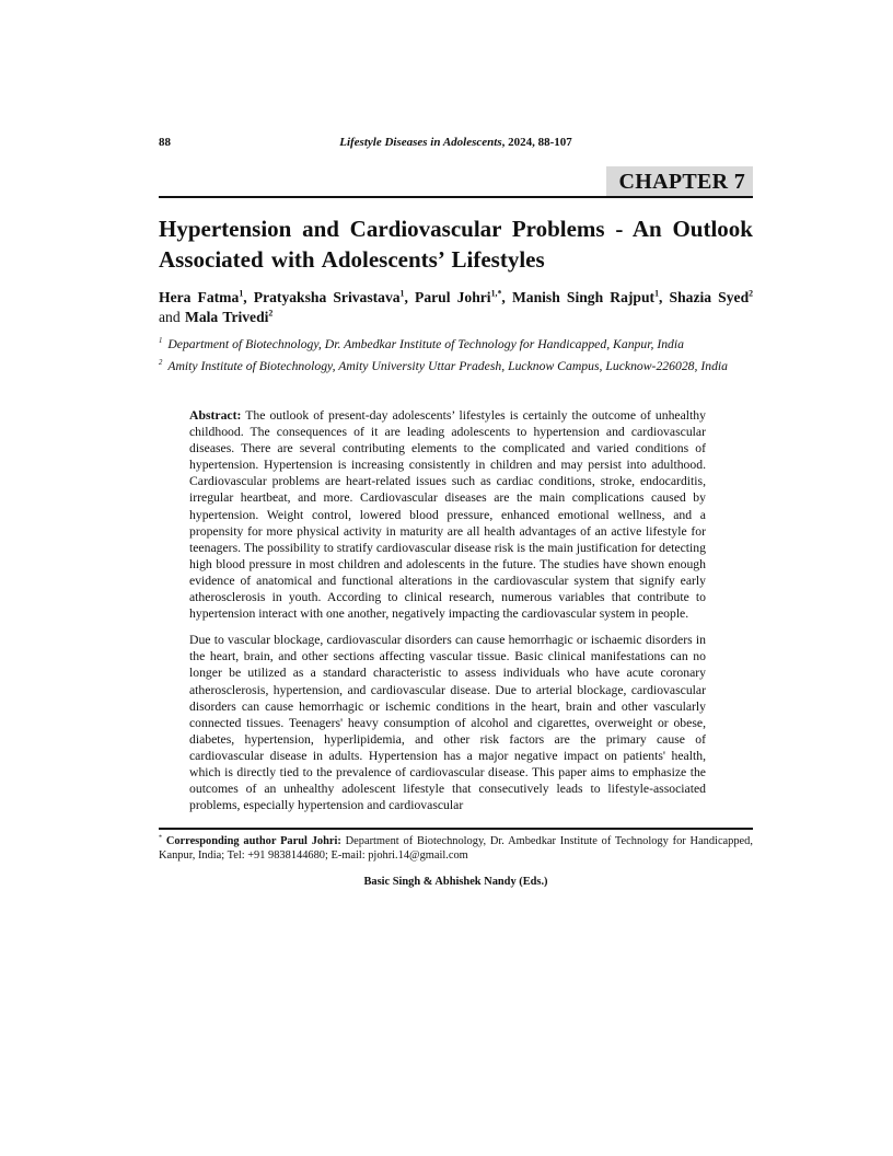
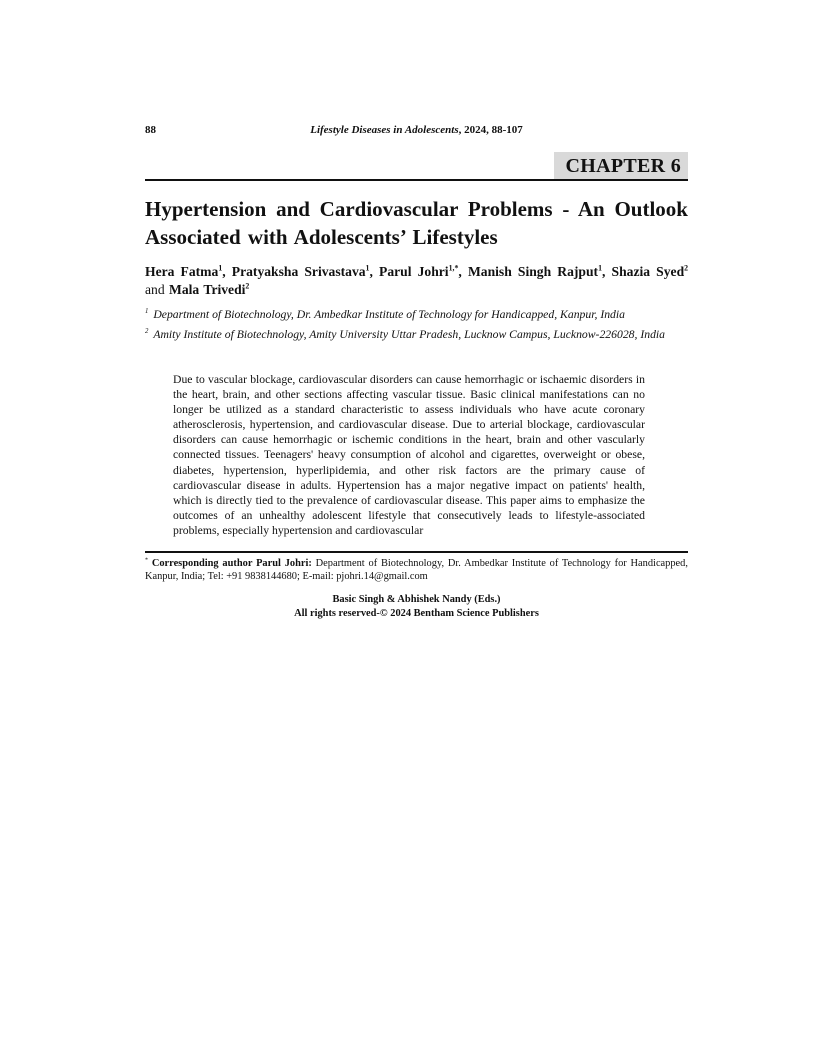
  88
  Lifestyle Diseases in Adolescents, 2024, 88-107
- CHAPTER 7
+ CHAPTER 6
  Hypertension and Cardiovascular Problems - An Outlook Associated with Adolescents’ Lifestyles
  Hera Fatma1, Pratyaksha Srivastava1, Parul Johri1,*, Manish Singh Rajput1, Shazia Syed2 and Mala Trivedi2
  Department of Biotechnology, Dr. Ambedkar Institute of Technology for Handicapped, Kanpur, India
  Amity Institute of Biotechnology, Amity University Uttar Pradesh, Lucknow Campus, Lucknow-226028, India
- Abstract: The outlook of present-day adolescents’ lifestyles is certainly the outcome of unhealthy childhood. The consequences of it are leading adolescents to hypertension and cardiovascular diseases. There are several contributing elements to the complicated and varied conditions of hypertension. Hypertension is increasing consistently in children and may persist into adulthood. Cardiovascular problems are heart-related issues such as cardiac conditions, stroke, endocarditis, irregular heartbeat, and more. Cardiovascular diseases are the main complications caused by hypertension. Weight control, lowered blood pressure, enhanced emotional wellness, and a propensity for more physical activity in maturity are all health advantages of an active lifestyle for teenagers. The possibility to stratify cardiovascular disease risk is the main justification for detecting high blood pressure in most children and adolescents in the future. The studies have shown enough evidence of anatomical and functional alterations in the cardiovascular system that signify early atherosclerosis in youth. According to clinical research, numerous variables that contribute to hypertension interact with one another, negatively impacting the cardiovascular system in people.
  Due to vascular blockage, cardiovascular disorders can cause hemorrhagic or ischaemic disorders in the heart, brain, and other sections affecting vascular tissue. Basic clinical manifestations can no longer be utilized as a standard characteristic to assess individuals who have acute coronary atherosclerosis, hypertension, and cardiovascular disease. Due to arterial blockage, cardiovascular disorders can cause hemorrhagic or ischemic conditions in the heart, brain and other vascularly connected tissues. Teenagers' heavy consumption of alcohol and cigarettes, overweight or obese, diabetes, hypertension, hyperlipidemia, and other risk factors are the primary cause of cardiovascular disease in adults. Hypertension has a major negative impact on patients' health, which is directly tied to the prevalence of cardiovascular disease. This paper aims to emphasize the outcomes of an unhealthy adolescent lifestyle that consecutively leads to lifestyle-associated problems, especially hypertension and cardiovascular
  Corresponding author Parul Johri: Department of Biotechnology, Dr. Ambedkar Institute of Technology for Handicapped, Kanpur, India; Tel: +91 9838144680; E-mail: pjohri.14@gmail.com
  Basic Singh & Abhishek Nandy (Eds.)
+ All rights reserved-© 2024 Bentham Science Publishers
